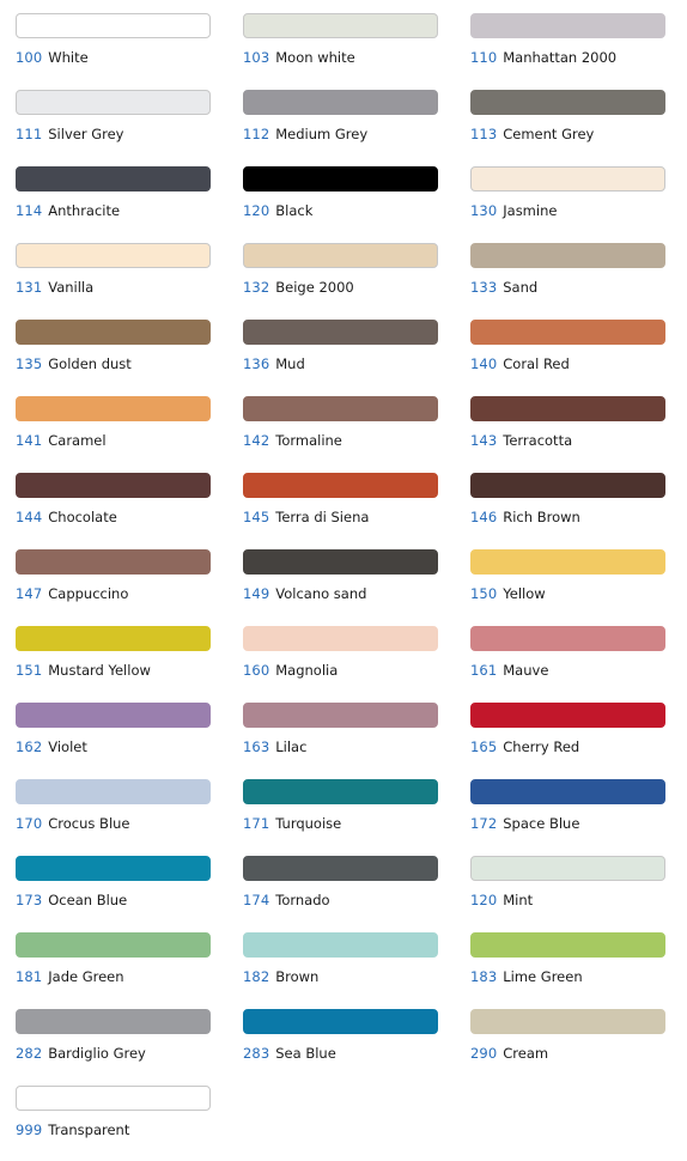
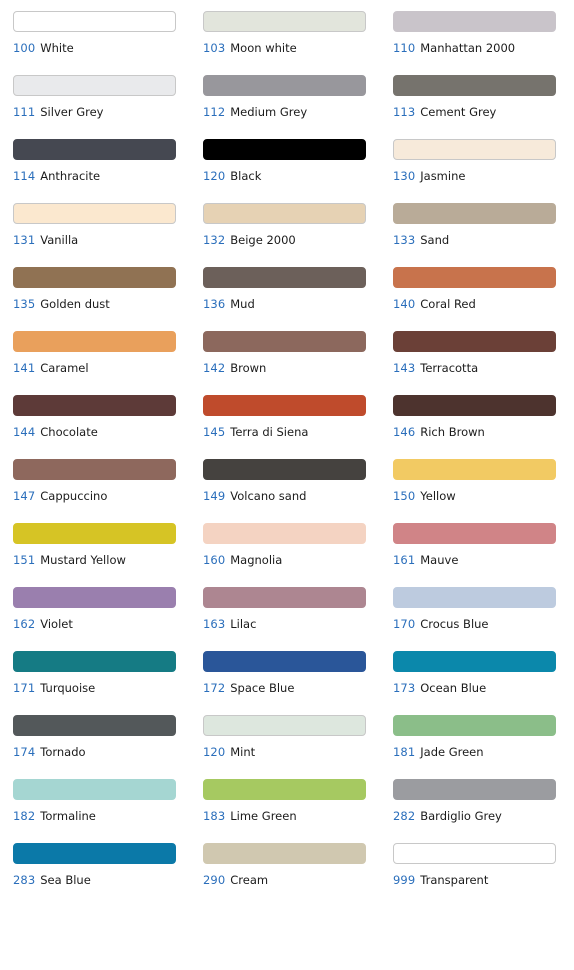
  100 White
  103 Moon white
  110 Manhattan 2000
  111 Silver Grey
  112 Medium Grey
  113 Cement Grey
  114 Anthracite
  120 Black
  130 Jasmine
  131 Vanilla
  132 Beige 2000
  133 Sand
  135 Golden dust
  136 Mud
  140 Coral Red
  141 Caramel
- 142 Tormaline
+ 142 Brown
  143 Terracotta
  144 Chocolate
  145 Terra di Siena
  146 Rich Brown
  147 Cappuccino
  149 Volcano sand
  150 Yellow
  151 Mustard Yellow
  160 Magnolia
  161 Mauve
  162 Violet
  163 Lilac
- 165 Cherry Red
  170 Crocus Blue
  171 Turquoise
  172 Space Blue
  173 Ocean Blue
  174 Tornado
  120 Mint
  181 Jade Green
- 182 Brown
+ 182 Tormaline
  183 Lime Green
  282 Bardiglio Grey
  283 Sea Blue
  290 Cream
  999 Transparent
